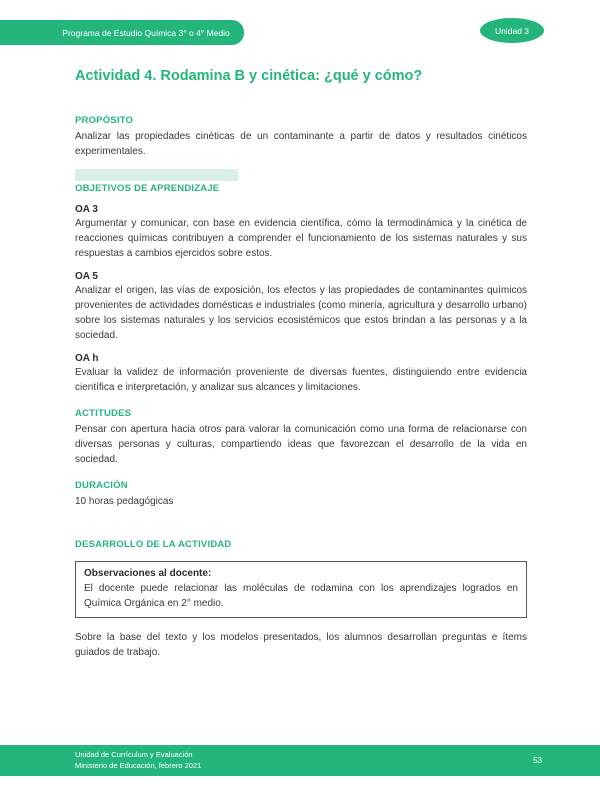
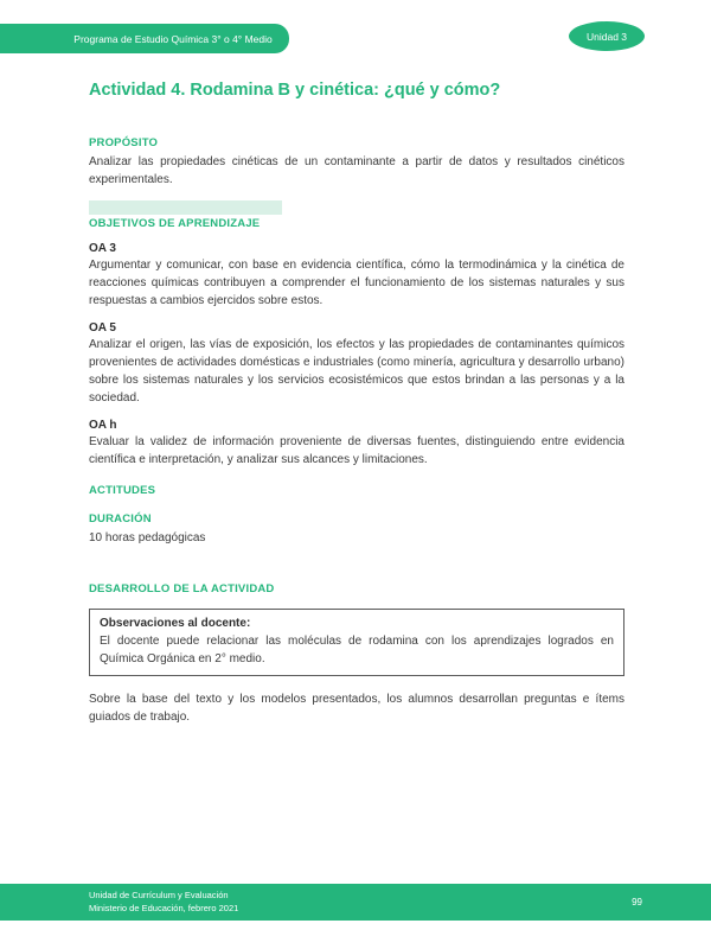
  Programa de Estudio Química 3° o 4° Medio
  Unidad 3
  Actividad 4. Rodamina B y cinética: ¿qué y cómo?
  PROPÓSITO
  Analizar las propiedades cinéticas de un contaminante a partir de datos y resultados cinéticos experimentales.
  OBJETIVOS DE APRENDIZAJE
  OA 3
  Argumentar y comunicar, con base en evidencia científica, cómo la termodinámica y la cinética de reacciones químicas contribuyen a comprender el funcionamiento de los sistemas naturales y sus respuestas a cambios ejercidos sobre estos.
  OA 5
  Analizar el origen, las vías de exposición, los efectos y las propiedades de contaminantes químicos provenientes de actividades domésticas e industriales (como minería, agricultura y desarrollo urbano) sobre los sistemas naturales y los servicios ecosistémicos que estos brindan a las personas y a la sociedad.
  OA h
  Evaluar la validez de información proveniente de diversas fuentes, distinguiendo entre evidencia científica e interpretación, y analizar sus alcances y limitaciones.
  ACTITUDES
- Pensar con apertura hacia otros para valorar la comunicación como una forma de relacionarse con diversas personas y culturas, compartiendo ideas que favorezcan el desarrollo de la vida en sociedad.
  DURACIÓN
  10 horas pedagógicas
  DESARROLLO DE LA ACTIVIDAD
  Observaciones al docente:
  El docente puede relacionar las moléculas de rodamina con los aprendizajes logrados en Química Orgánica en 2° medio.
  Sobre la base del texto y los modelos presentados, los alumnos desarrollan preguntas e ítems guiados de trabajo.
  Unidad de Currículum y Evaluación
  Ministerio de Educación, febrero 2021
- 53
+ 99
